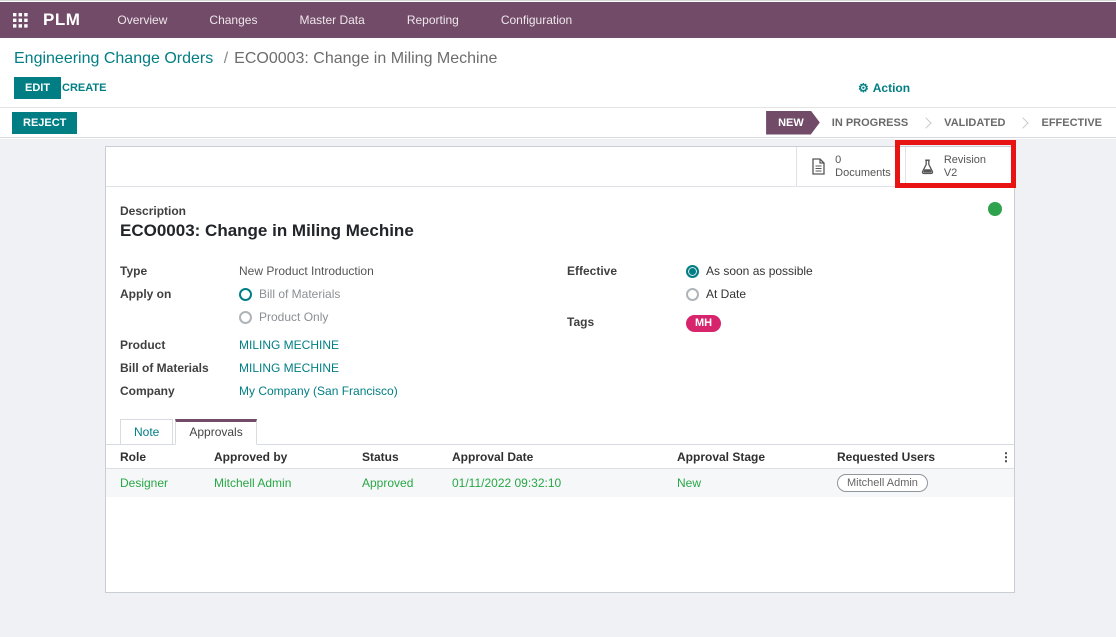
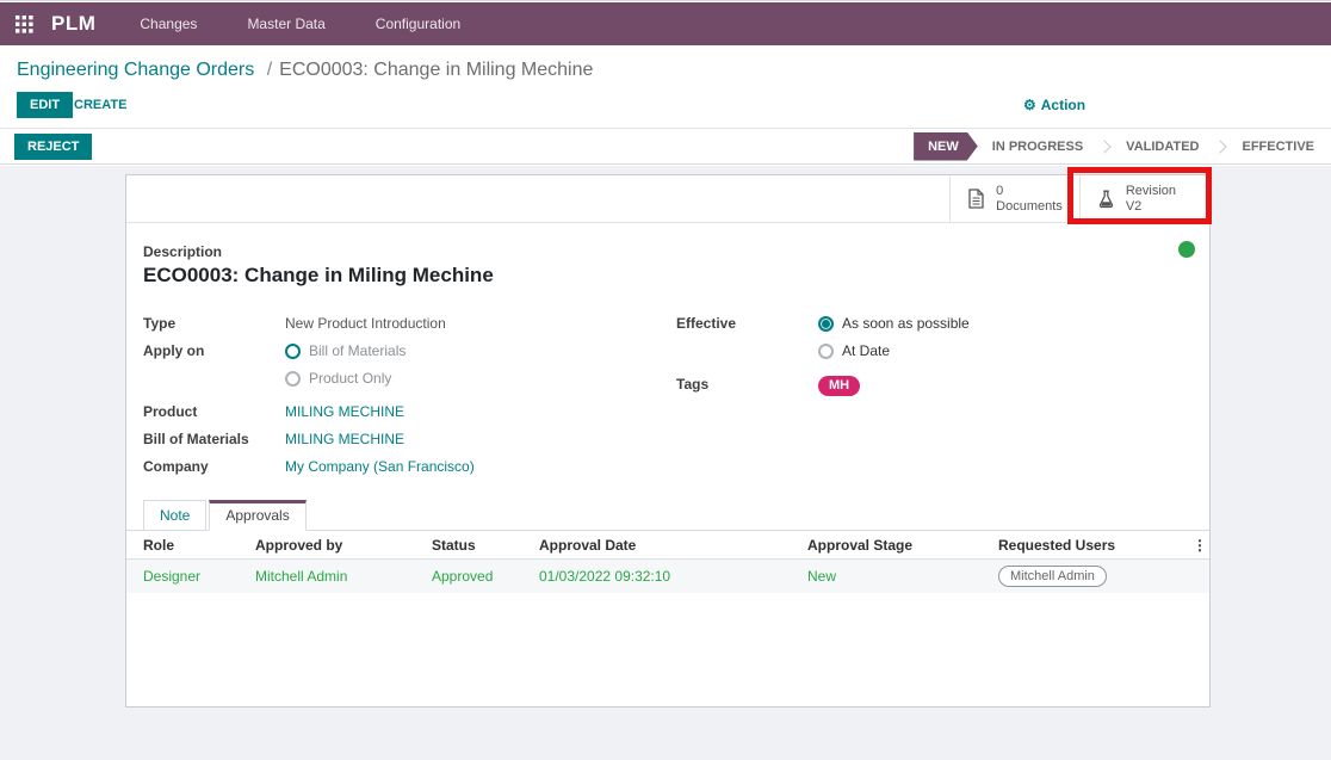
  PLM
- Overview
  Changes
  Master Data
- Reporting
  Configuration
  Engineering Change Orders / ECO0003: Change in Miling Mechine
  EDIT
  CREATE
  ⚙
  Action
  REJECT
  NEW
  IN PROGRESS
  VALIDATED
  EFFECTIVE
  0
  Documents
  Revision
  V2
  Description
  ECO0003: Change in Miling Mechine
  Type
  New Product Introduction
  Apply on
  Bill of Materials
  Product Only
  Product
  MILING MECHINE
  Bill of Materials
  MILING MECHINE
  Company
  My Company (San Francisco)
  Effective
  As soon as possible
  At Date
  Tags
  MH
  Note
  Approvals
  Role	Approved by	Status	Approval Date	Approval Stage	Requested Users	⋮
- Designer	Mitchell Admin	Approved	01/11/2022 09:32:10	New	Mitchell Admin
+ Designer	Mitchell Admin	Approved	01/03/2022 09:32:10	New	Mitchell Admin
